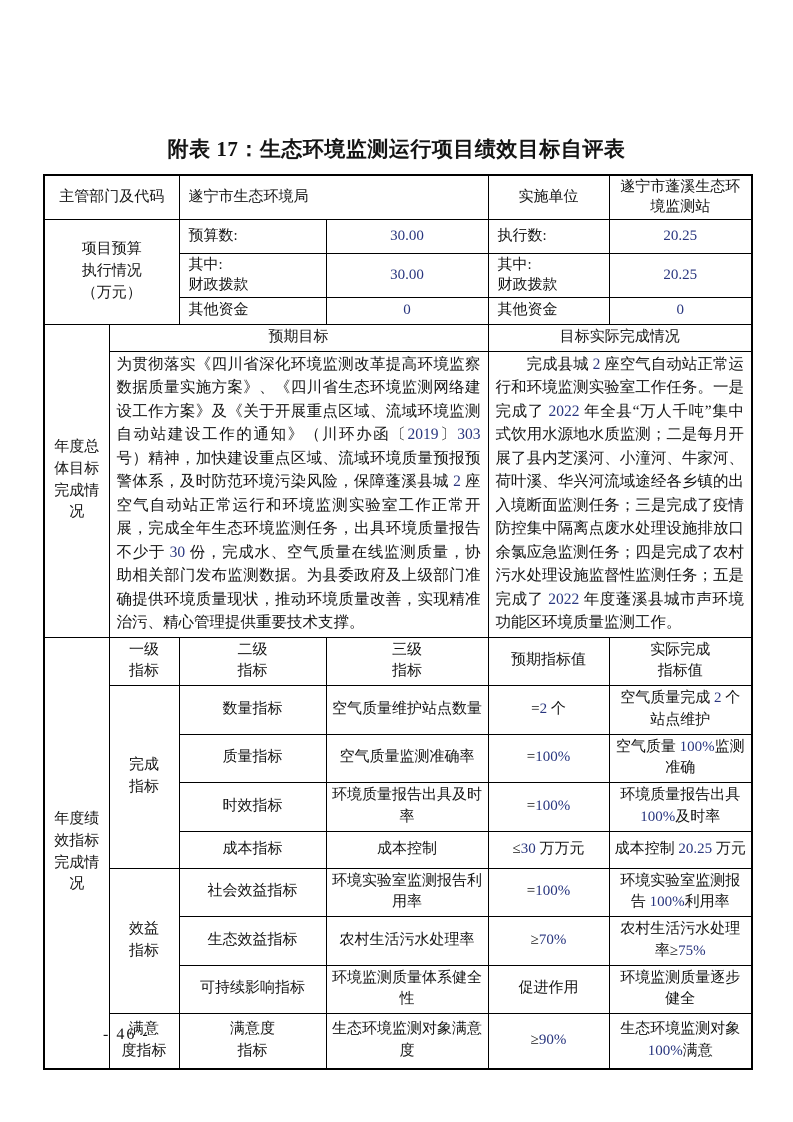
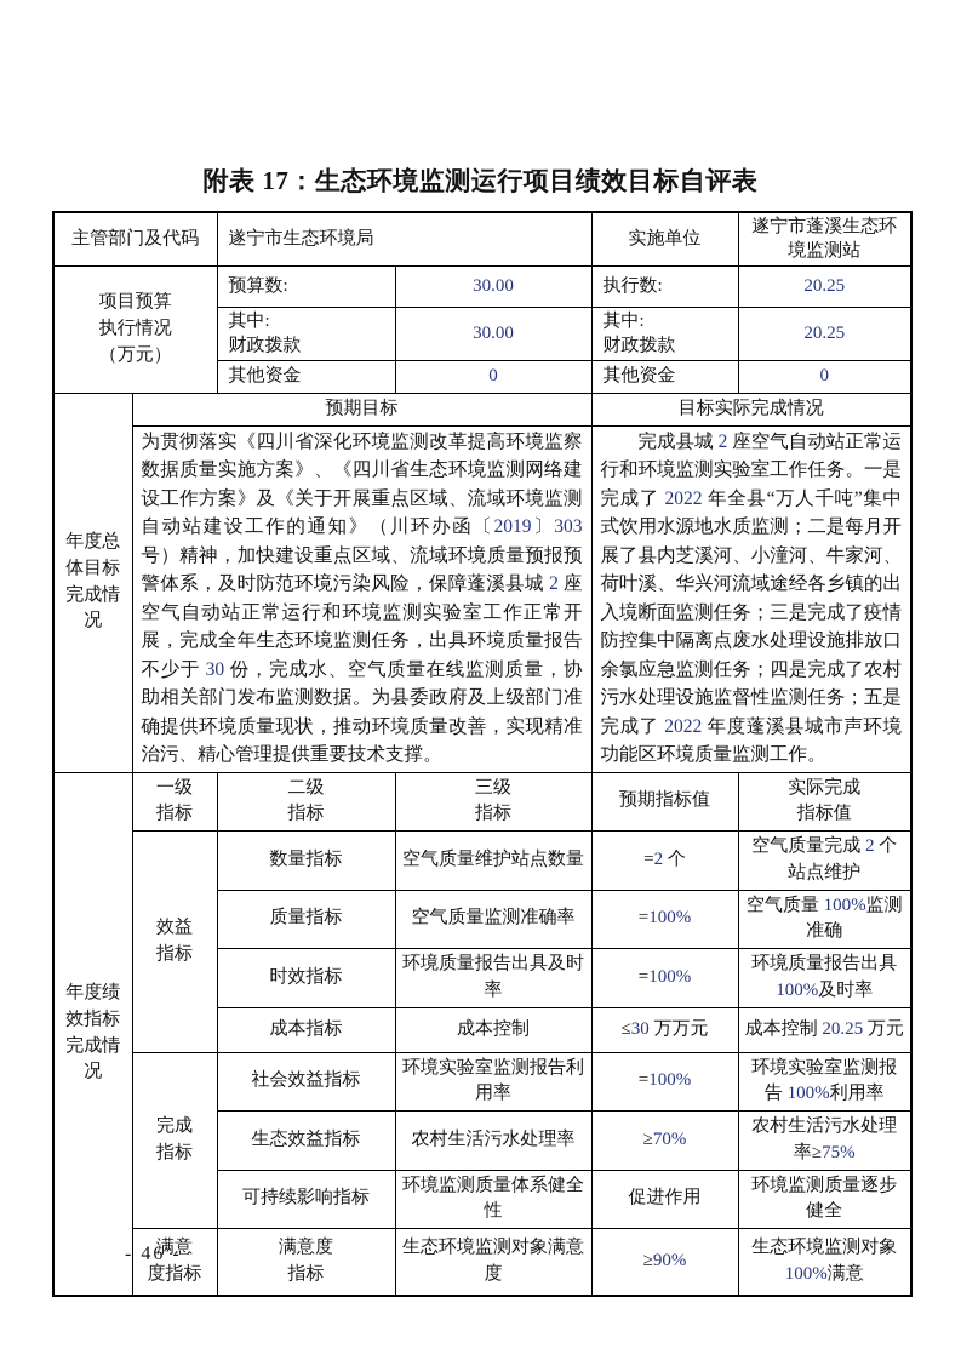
  附表 17：生态环境监测运行项目绩效目标自评表
  主管部门及代码	遂宁市生态环境局	实施单位	遂宁市蓬溪生态环 境监测站
  项目预算 执行情况 （万元）	预算数:	30.00	执行数:	20.25
  其中: 财政拨款	30.00	其中: 财政拨款	20.25
  其他资金	0	其他资金	0
  年度总 体目标 完成情 况	预期目标	目标实际完成情况
  为贯彻落实《四川省深化环境监测改革提高环境监察数据质量实施方案》、《四川省生态环境监测网络建设工作方案》及《关于开展重点区域、流域环境监测自动站建设工作的通知》（川环办函〔2019〕303 号）精神，加快建设重点区域、流域环境质量预报预警体系，及时防范环境污染风险，保障蓬溪县城 2 座空气自动站正常运行和环境监测实验室工作正常开展，完成全年生态环境监测任务，出具环境质量报告不少于 30 份，完成水、空气质量在线监测质量，协助相关部门发布监测数据。为县委政府及上级部门准确提供环境质量现状，推动环境质量改善，实现精准治污、精心管理提供重要技术支撑。	完成县城 2 座空气自动站正常运行和环境监测实验室工作任务。一是完成了 2022 年全县“万人千吨”集中式饮用水源地水质监测；二是每月开展了县内芝溪河、小潼河、牛家河、荷叶溪、华兴河流域途经各乡镇的出入境断面监测任务；三是完成了疫情防控集中隔离点废水处理设施排放口余氯应急监测任务；四是完成了农村污水处理设施监督性监测任务；五是完成了 2022 年度蓬溪县城市声环境功能区环境质量监测工作。
  年度绩 效指标 完成情 况	一级 指标	二级 指标	三级 指标	预期指标值	实际完成 指标值
- 完成 指标	数量指标	空气质量维护站点数量	=2 个	空气质量完成 2 个站点维护
+ 效益 指标	数量指标	空气质量维护站点数量	=2 个	空气质量完成 2 个站点维护
  质量指标	空气质量监测准确率	=100%	空气质量 100%监测准确
  时效指标	环境质量报告出具及时率	=100%	环境质量报告出具 100%及时率
  成本指标	成本控制	≤30 万万元	成本控制 20.25 万元
- 效益 指标	社会效益指标	环境实验室监测报告利用率	=100%	环境实验室监测报告 100%利用率
+ 完成 指标	社会效益指标	环境实验室监测报告利用率	=100%	环境实验室监测报告 100%利用率
  生态效益指标	农村生活污水处理率	≥70%	农村生活污水处理率≥75%
  可持续影响指标	环境监测质量体系健全性	促进作用	环境监测质量逐步健全
  满意 度指标	满意度 指标	生态环境监测对象满意度	≥90%	生态环境监测对象 100%满意
  - 46 -
